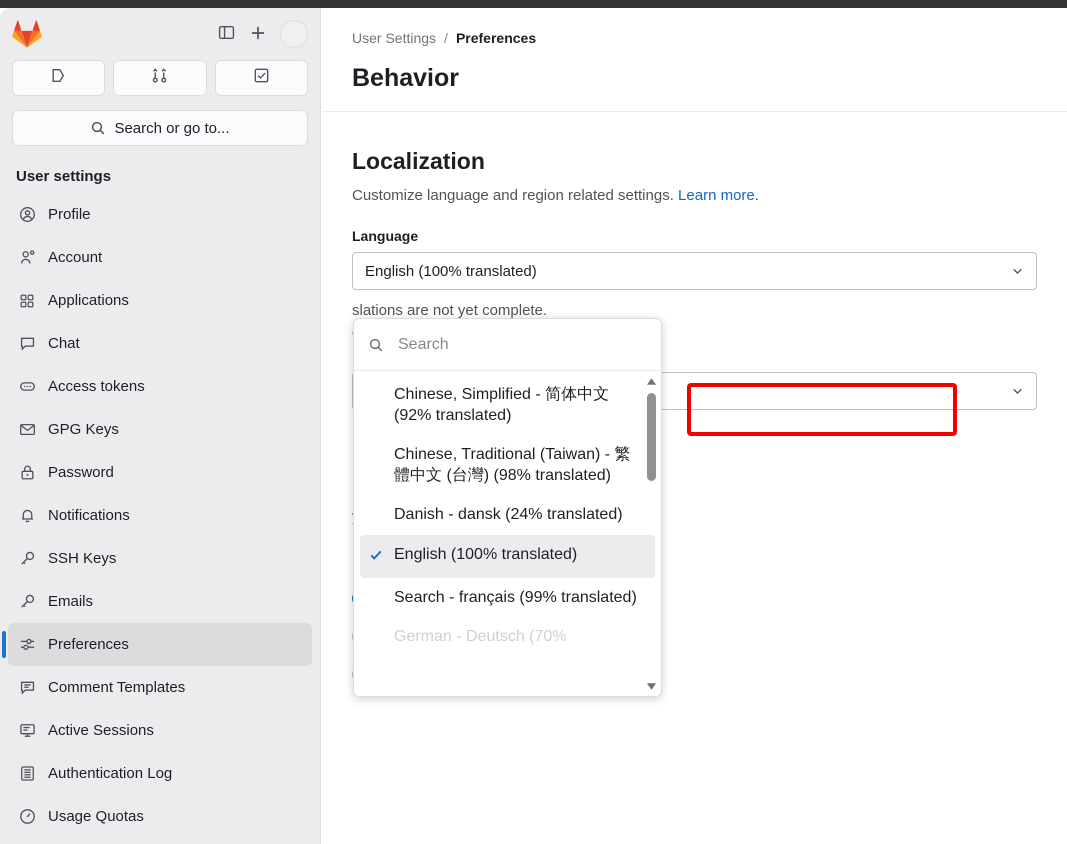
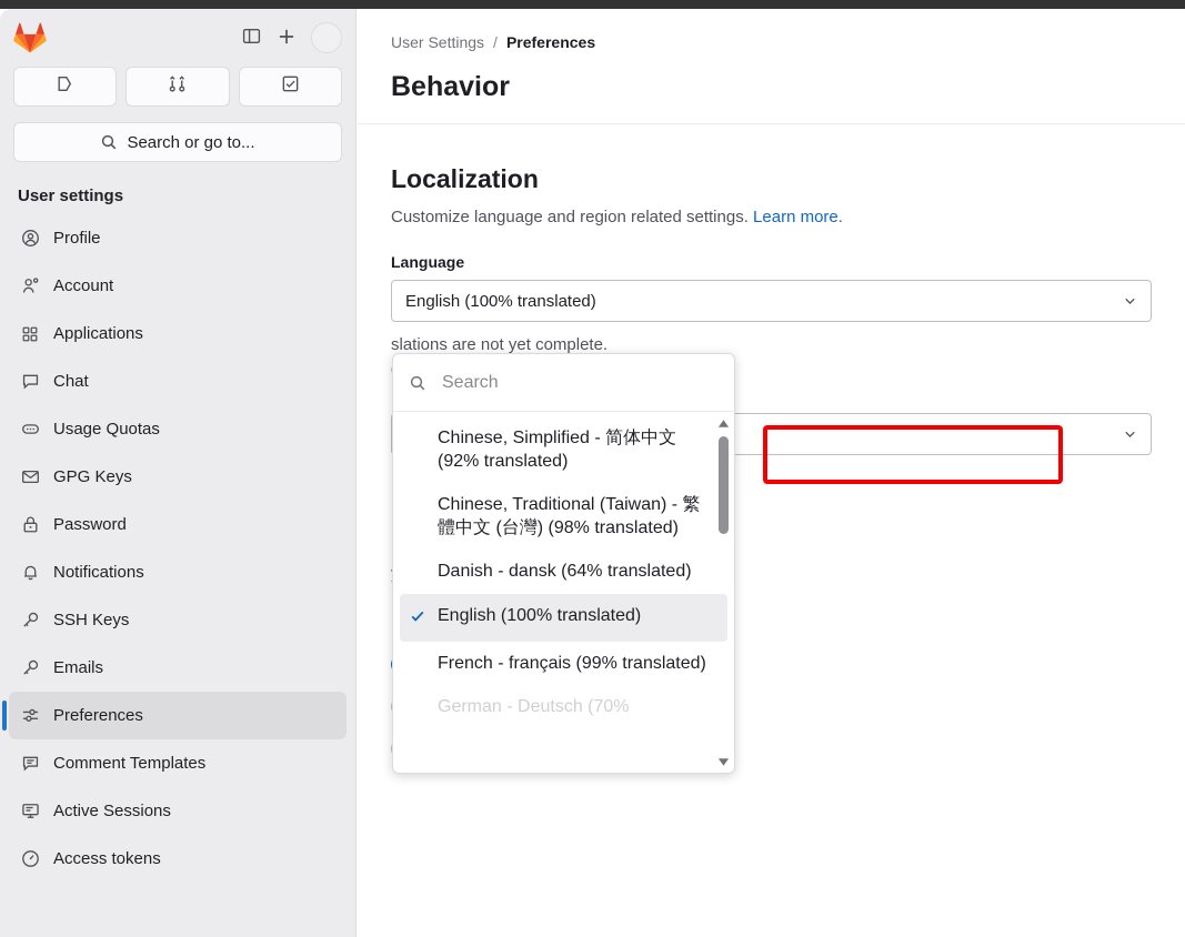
  Search or go to...
  User settings
  Profile
  Account
  Applications
  Chat
- Access tokens
+ Usage Quotas
  GPG Keys
  Password
  Notifications
  SSH Keys
  Emails
  Preferences
  Comment Templates
  Active Sessions
- Authentication Log
- Usage Quotas
+ Access tokens
  User Settings
  /
  Preferences
  Behavior
  Localization
  Customize language and region related settings. Learn more.
  Language
  English (100% translated)
  slations are not yet complete.
  Search
  Chinese, Simplified - 简体中文 (92% translated)
  Chinese, Traditional (Taiwan) - 繁體中文 (台灣) (98% translated)
- Danish - dansk (24% translated)
+ Danish - dansk (64% translated)
  English (100% translated)
- Search - français (99% translated)
+ French - français (99% translated)
  German - Deutsch (70%
